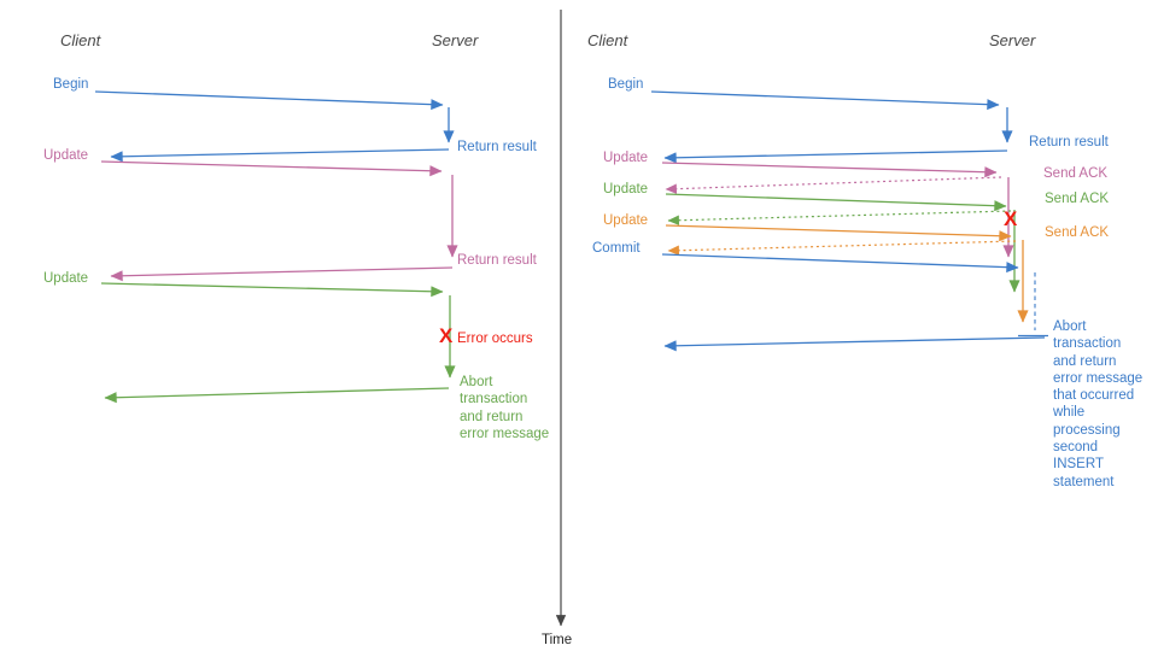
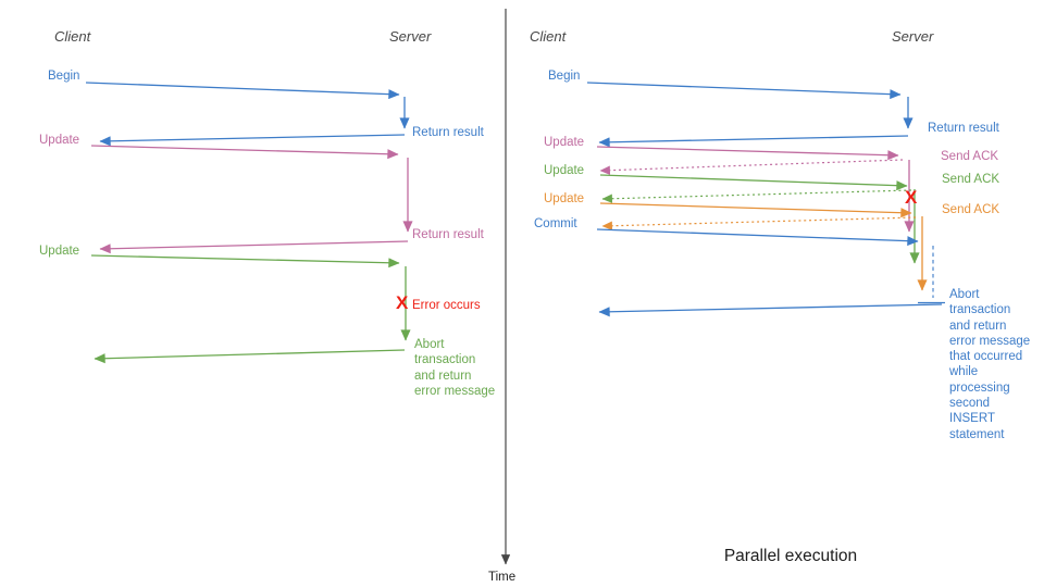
  Client
  Server
  Begin
  Return result
  Update
  Return result
  Update
  X
  Error occurs
  Abort
  transaction
  and return
  error message
  Client
  Server
  Begin
  Return result
  Update
  Send ACK
  Update
  Send ACK
  Update
  Send ACK
  Commit
  X
  Abort
  transaction
  and return
  error message
  that occurred
  while
  processing
  second
  INSERT
  statement
+ Parallel execution
  Time
